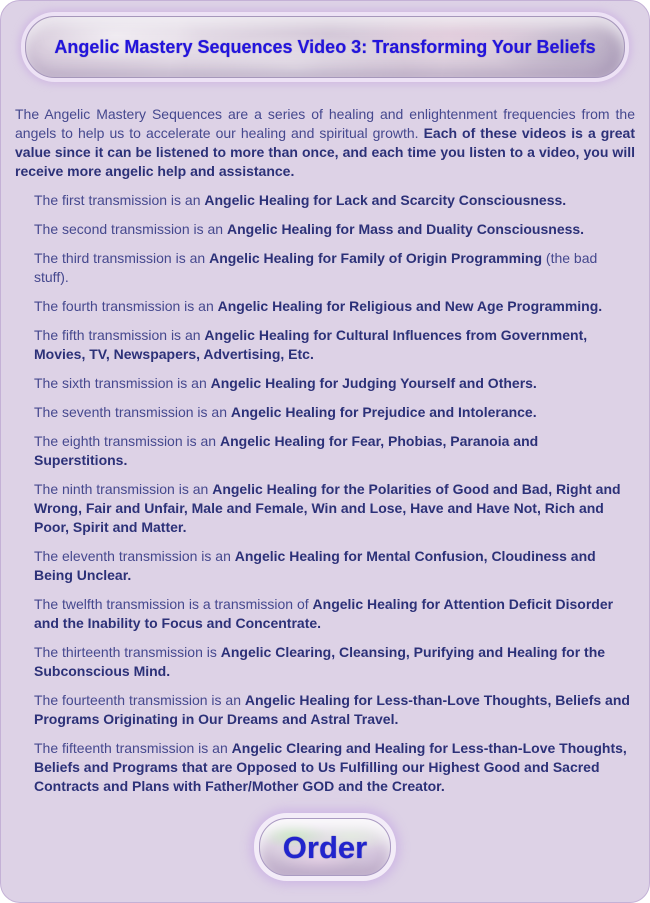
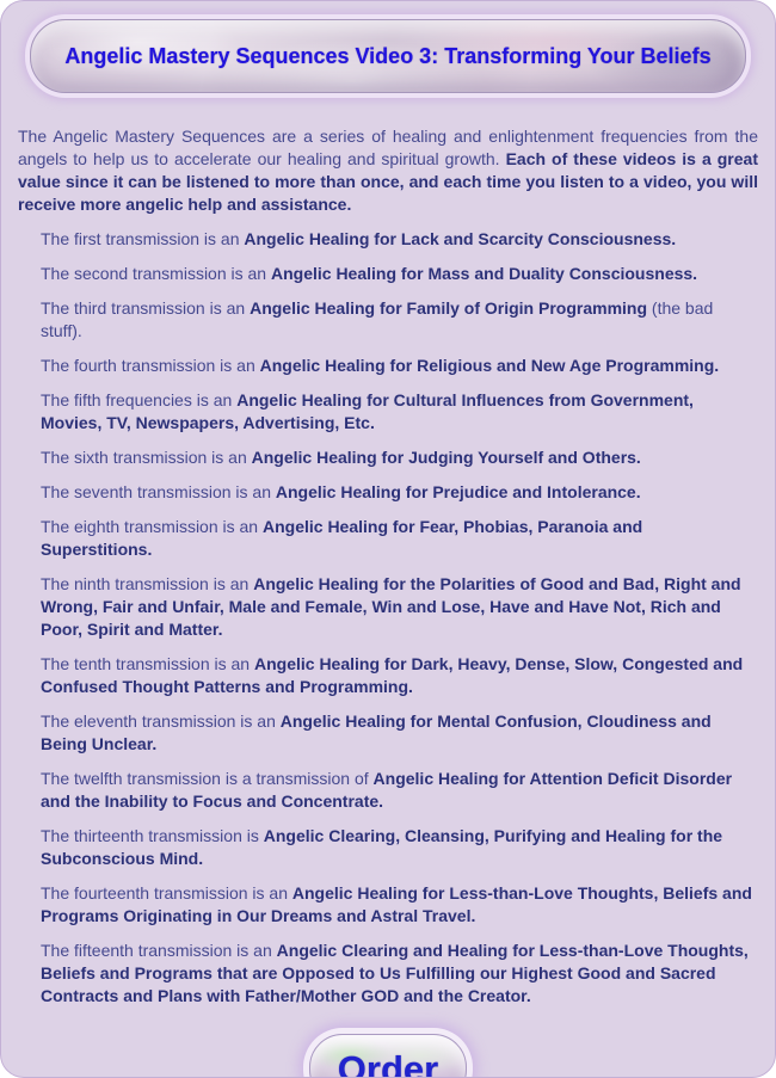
  Angelic Mastery Sequences Video 3: Transforming Your Beliefs
  The Angelic Mastery Sequences are a series of healing and enlightenment frequencies from the angels to help us to accelerate our healing and spiritual growth. Each of these videos is a great value since it can be listened to more than once, and each time you listen to a video, you will receive more angelic help and assistance.
  The first transmission is an Angelic Healing for Lack and Scarcity Consciousness.
  The second transmission is an Angelic Healing for Mass and Duality Consciousness.
  The third transmission is an Angelic Healing for Family of Origin Programming (the bad stuff).
  The fourth transmission is an Angelic Healing for Religious and New Age Programming.
- The fifth transmission is an Angelic Healing for Cultural Influences from Government, Movies, TV, Newspapers, Advertising, Etc.
+ The fifth frequencies is an Angelic Healing for Cultural Influences from Government, Movies, TV, Newspapers, Advertising, Etc.
  The sixth transmission is an Angelic Healing for Judging Yourself and Others.
  The seventh transmission is an Angelic Healing for Prejudice and Intolerance.
  The eighth transmission is an Angelic Healing for Fear, Phobias, Paranoia and Superstitions.
  The ninth transmission is an Angelic Healing for the Polarities of Good and Bad, Right and Wrong, Fair and Unfair, Male and Female, Win and Lose, Have and Have Not, Rich and Poor, Spirit and Matter.
+ The tenth transmission is an Angelic Healing for Dark, Heavy, Dense, Slow, Congested and Confused Thought Patterns and Programming.
  The eleventh transmission is an Angelic Healing for Mental Confusion, Cloudiness and Being Unclear.
  The twelfth transmission is a transmission of Angelic Healing for Attention Deficit Disorder and the Inability to Focus and Concentrate.
  The thirteenth transmission is Angelic Clearing, Cleansing, Purifying and Healing for the Subconscious Mind.
  The fourteenth transmission is an Angelic Healing for Less-than-Love Thoughts, Beliefs and Programs Originating in Our Dreams and Astral Travel.
  The fifteenth transmission is an Angelic Clearing and Healing for Less-than-Love Thoughts, Beliefs and Programs that are Opposed to Us Fulfilling our Highest Good and Sacred Contracts and Plans with Father/Mother GOD and the Creator.
  Order
